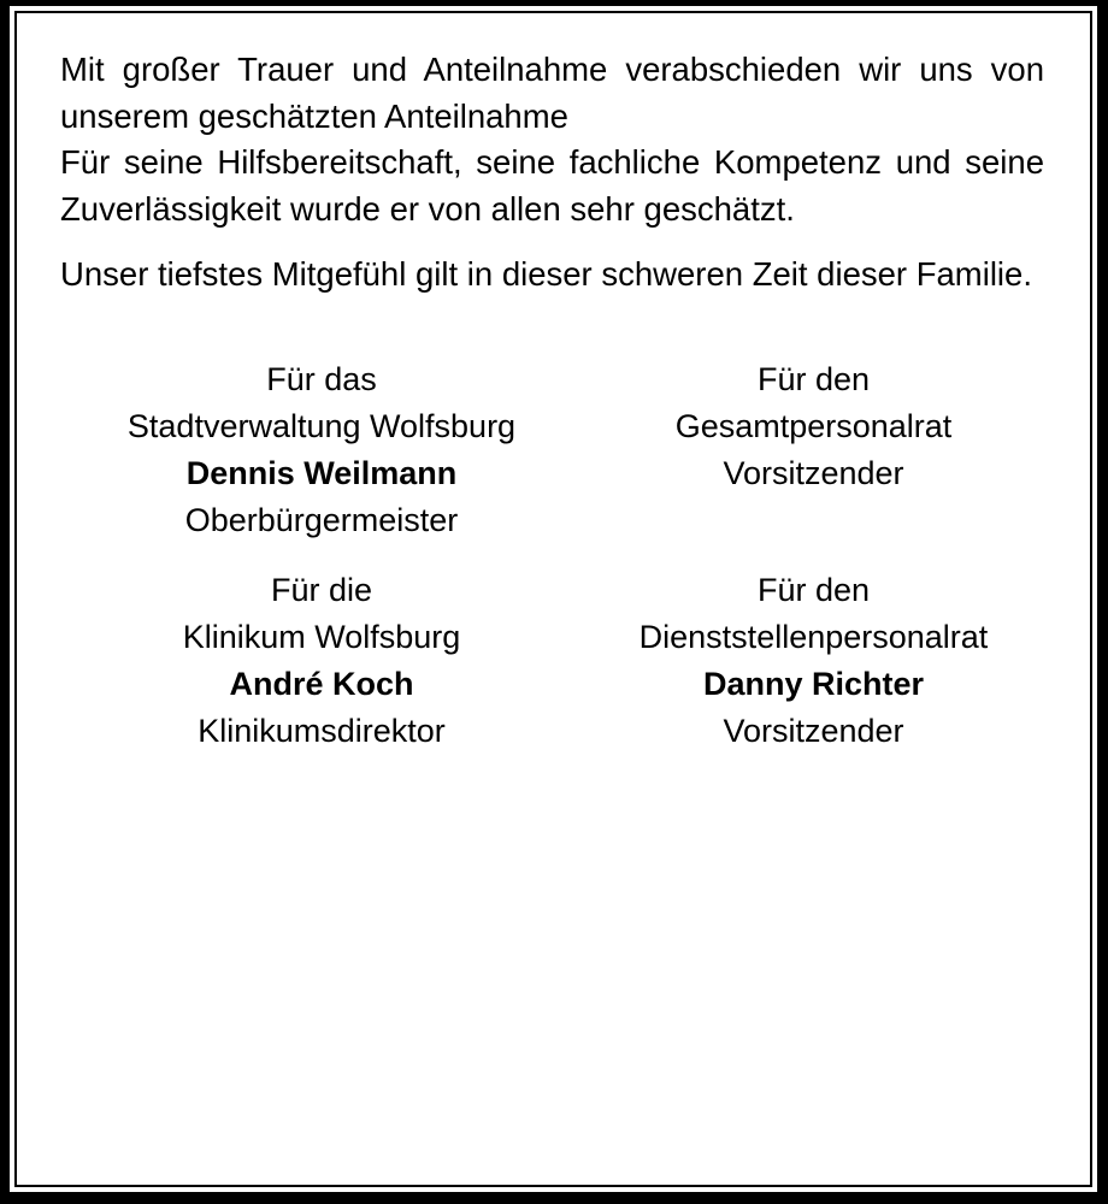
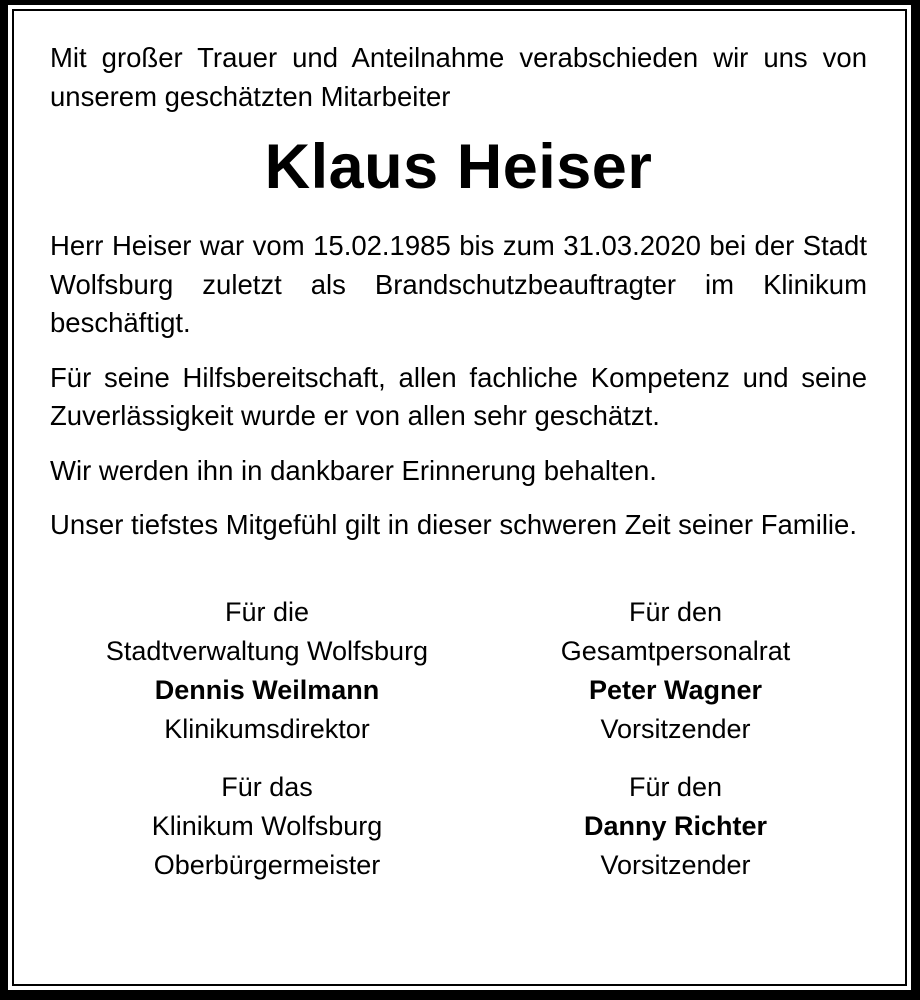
- Mit großer Trauer und Anteilnahme verabschieden wir uns von unserem geschätzten Anteilnahme
+ Mit großer Trauer und Anteilnahme verabschieden wir uns von unserem geschätzten Mitarbeiter
+ Klaus Heiser
+ Herr Heiser war vom 15.02.1985 bis zum 31.03.2020 bei der Stadt Wolfsburg zuletzt als Brandschutzbeauftragter im Klinikum beschäftigt.
- Für seine Hilfsbereitschaft, seine fachliche Kompetenz und seine Zuverlässigkeit wurde er von allen sehr geschätzt.
+ Für seine Hilfsbereitschaft, allen fachliche Kompetenz und seine Zuverlässigkeit wurde er von allen sehr geschätzt.
+ Wir werden ihn in dankbarer Erinnerung behalten.
- Unser tiefstes Mitgefühl gilt in dieser schweren Zeit dieser Familie.
+ Unser tiefstes Mitgefühl gilt in dieser schweren Zeit seiner Familie.
- Für das
+ Für die
  Stadtverwaltung Wolfsburg
  Dennis Weilmann
- Oberbürgermeister
+ Klinikumsdirektor
  Für den
  Gesamtpersonalrat
+ Peter Wagner
  Vorsitzender
- Für die
+ Für das
  Klinikum Wolfsburg
- André Koch
- Klinikumsdirektor
+ Oberbürgermeister
  Für den
- Dienststellenpersonalrat
  Danny Richter
  Vorsitzender
